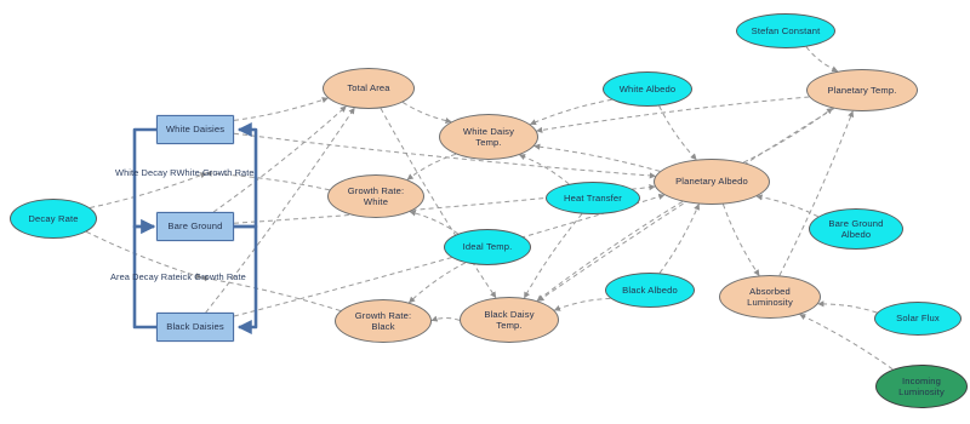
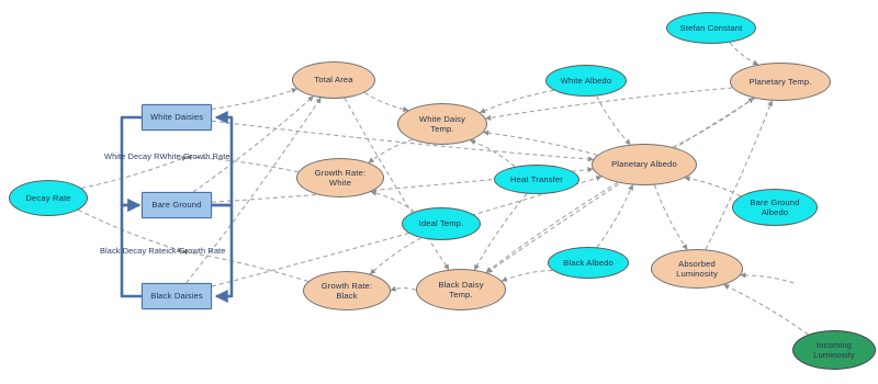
  Decay Rate
  White Daisies
  Bare Ground
  Black Daisies
  Total Area
  Growth Rate:
  White
  Growth Rate:
  Black
  Ideal Temp.
  White Daisy
  Temp.
  Black Daisy
  Temp.
  Heat Transfer
  White Albedo
  Black Albedo
  Planetary Albedo
  Stefan Constant
  Planetary Temp.
  Bare Ground
  Albedo
  Absorbed
  Luminosity
- Solar Flux
  Incoming
  Luminosity
  White Decay RWhite Growth Rate
- Area Decay Rateick Growth Rate
+ Black Decay Rateick Growth Rate
